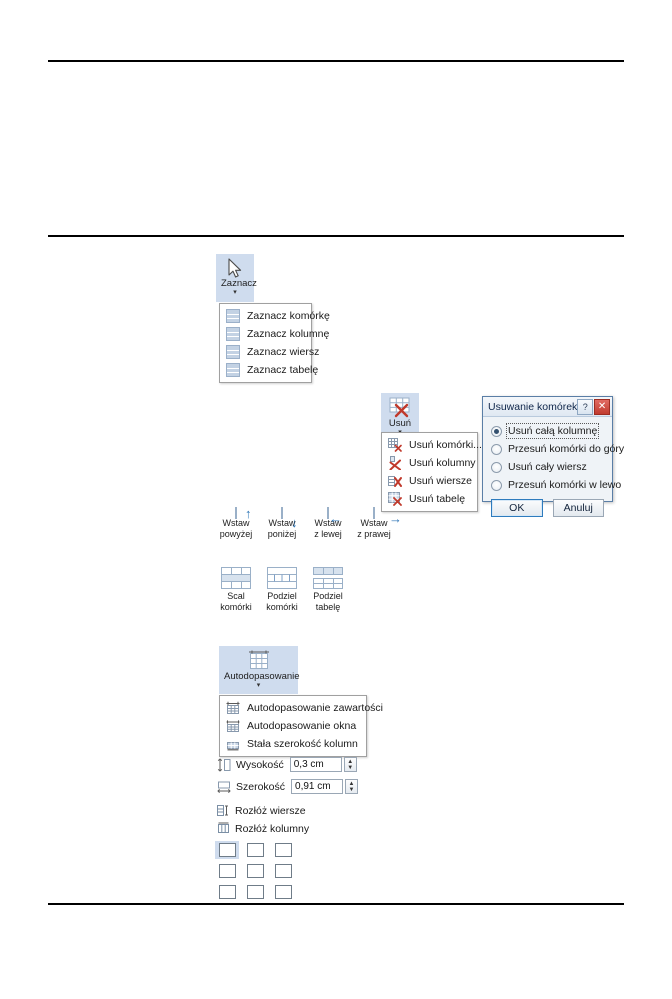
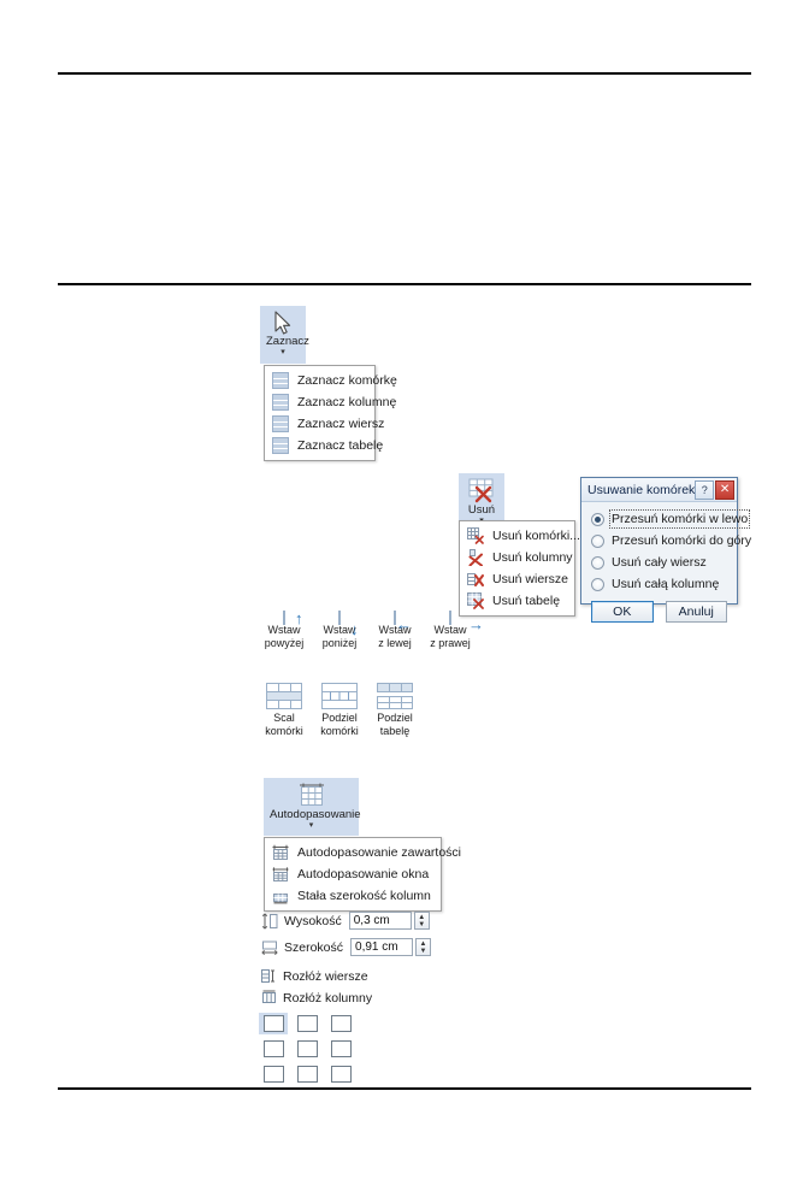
  Zaznacz
  Zaznacz komórkę
  Zaznacz kolumnę
  Zaznacz wiersz
  Zaznacz tabelę
  Usuń
  Usuń komórki...
  Usuń kolumny
  Usuń wiersze
  Usuń tabelę
  Usuwanie komórek
  ?
  ✕
- Usuń całą kolumnę
+ Przesuń komórki w lewo
  Przesuń komórki do góry
  Usuń cały wiersz
- Przesuń komórki w lewo
+ Usuń całą kolumnę
  OK
  Anuluj
  ↑
  Wstaw
  powyżej
  ↓
  Wstaw
  poniżej
  ←
  Wstaw
  z lewej
  →
  Wstaw
  z prawej
  Scal
  komórki
  Podziel
  komórki
  Podziel
  tabelę
  Autodopasowanie
  Autodopasowanie zawartości
  Autodopasowanie okna
  Stała szerokość kolumn
  Wysokość
  0,3 cm
  Szerokość
  0,91 cm
  Rozłóż wiersze
  Rozłóż kolumny
